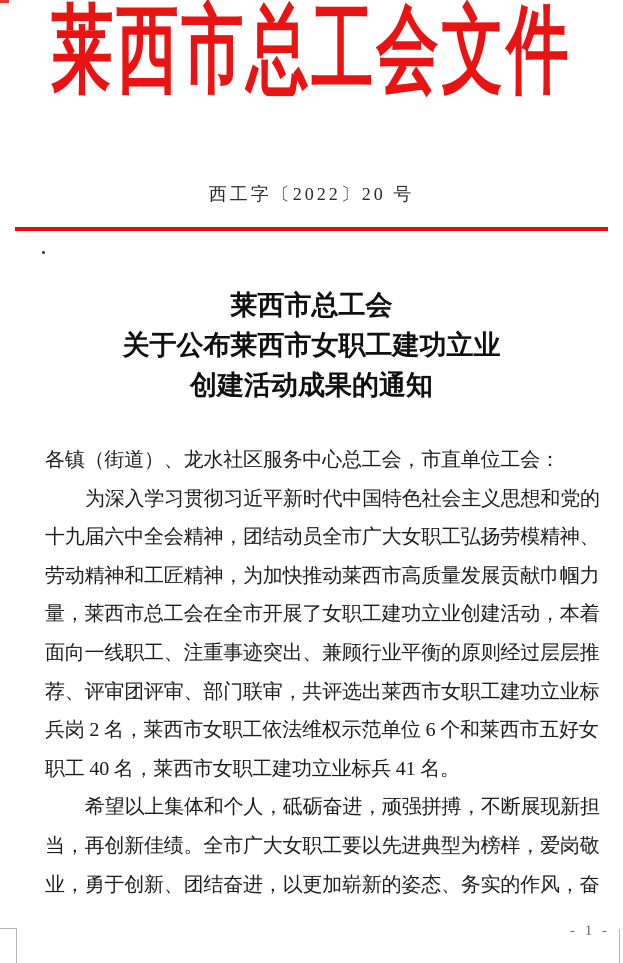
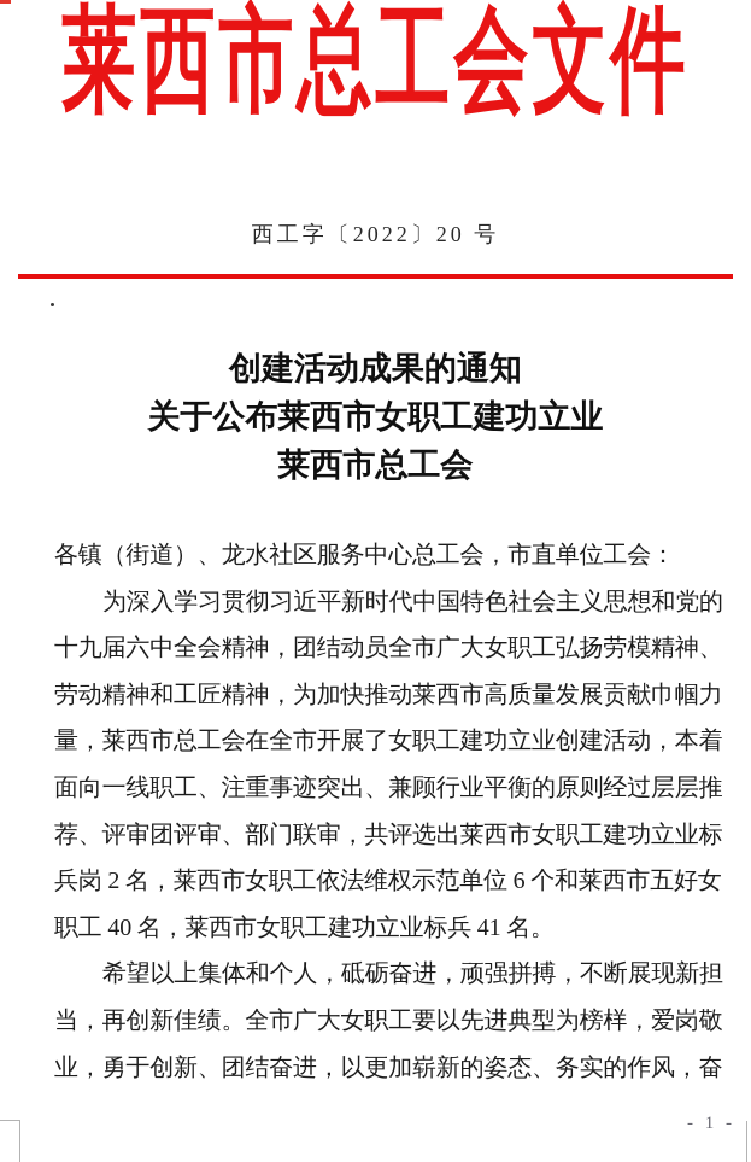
  莱西市总工会文件
  西工字〔2022〕20 号
- 莱西市总工会
+ 创建活动成果的通知
  关于公布莱西市女职工建功立业
- 创建活动成果的通知
+ 莱西市总工会
  各镇（街道）、龙水社区服务中心总工会，市直单位工会：
  为深入学习贯彻习近平新时代中国特色社会主义思想和党的
  十九届六中全会精神，团结动员全市广大女职工弘扬劳模精神、
  劳动精神和工匠精神，为加快推动莱西市高质量发展贡献巾帼力
  量，莱西市总工会在全市开展了女职工建功立业创建活动，本着
  面向一线职工、注重事迹突出、兼顾行业平衡的原则经过层层推
  荐、评审团评审、部门联审，共评选出莱西市女职工建功立业标
  兵岗 2 名，莱西市女职工依法维权示范单位 6 个和莱西市五好女
  职工 40 名，莱西市女职工建功立业标兵 41 名。
  希望以上集体和个人，砥砺奋进，顽强拼搏，不断展现新担
  当，再创新佳绩。全市广大女职工要以先进典型为榜样，爱岗敬
  业，勇于创新、团结奋进，以更加崭新的姿态、务实的作风，奋
  - 1 -
